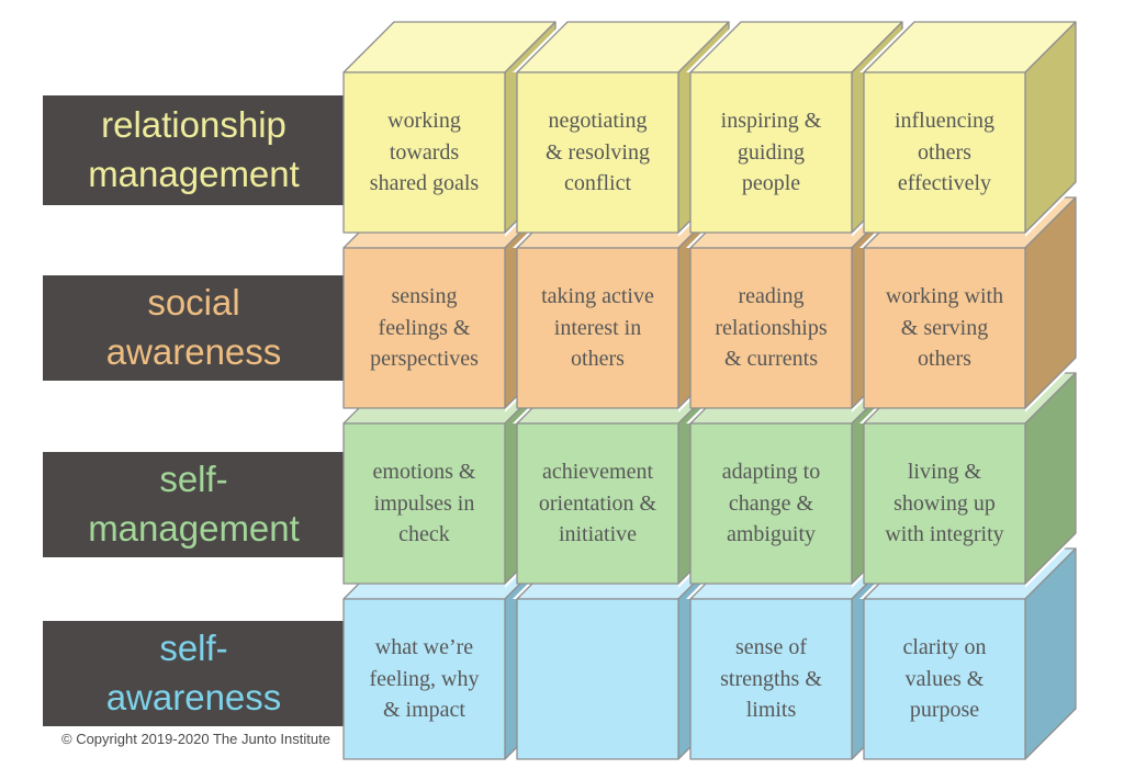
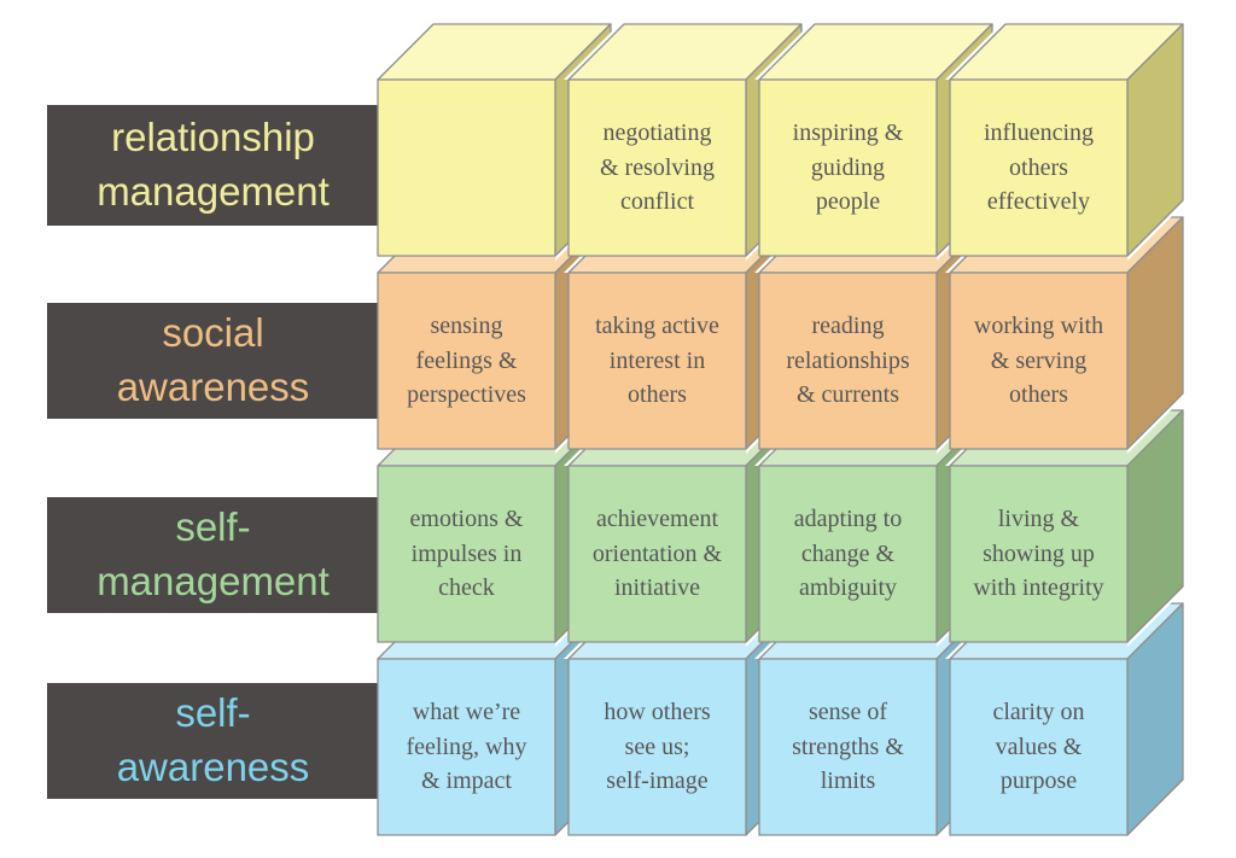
  relationship
  management
  social
  awareness
  self-
  management
  self-
  awareness
- working
- towards
- shared goals
  negotiating
  & resolving
  conflict
  inspiring &
  guiding
  people
  influencing
  others
  effectively
  sensing
  feelings &
  perspectives
  taking active
  interest in
  others
  reading
  relationships
  & currents
  working with
  & serving
  others
  emotions &
  impulses in
  check
  achievement
  orientation &
  initiative
  adapting to
  change &
  ambiguity
  living &
  showing up
  with integrity
  what we’re
  feeling, why
  & impact
+ how others
+ see us;
+ self-image
  sense of
  strengths &
  limits
  clarity on
  values &
  purpose
- © Copyright 2019-2020 The Junto Institute
